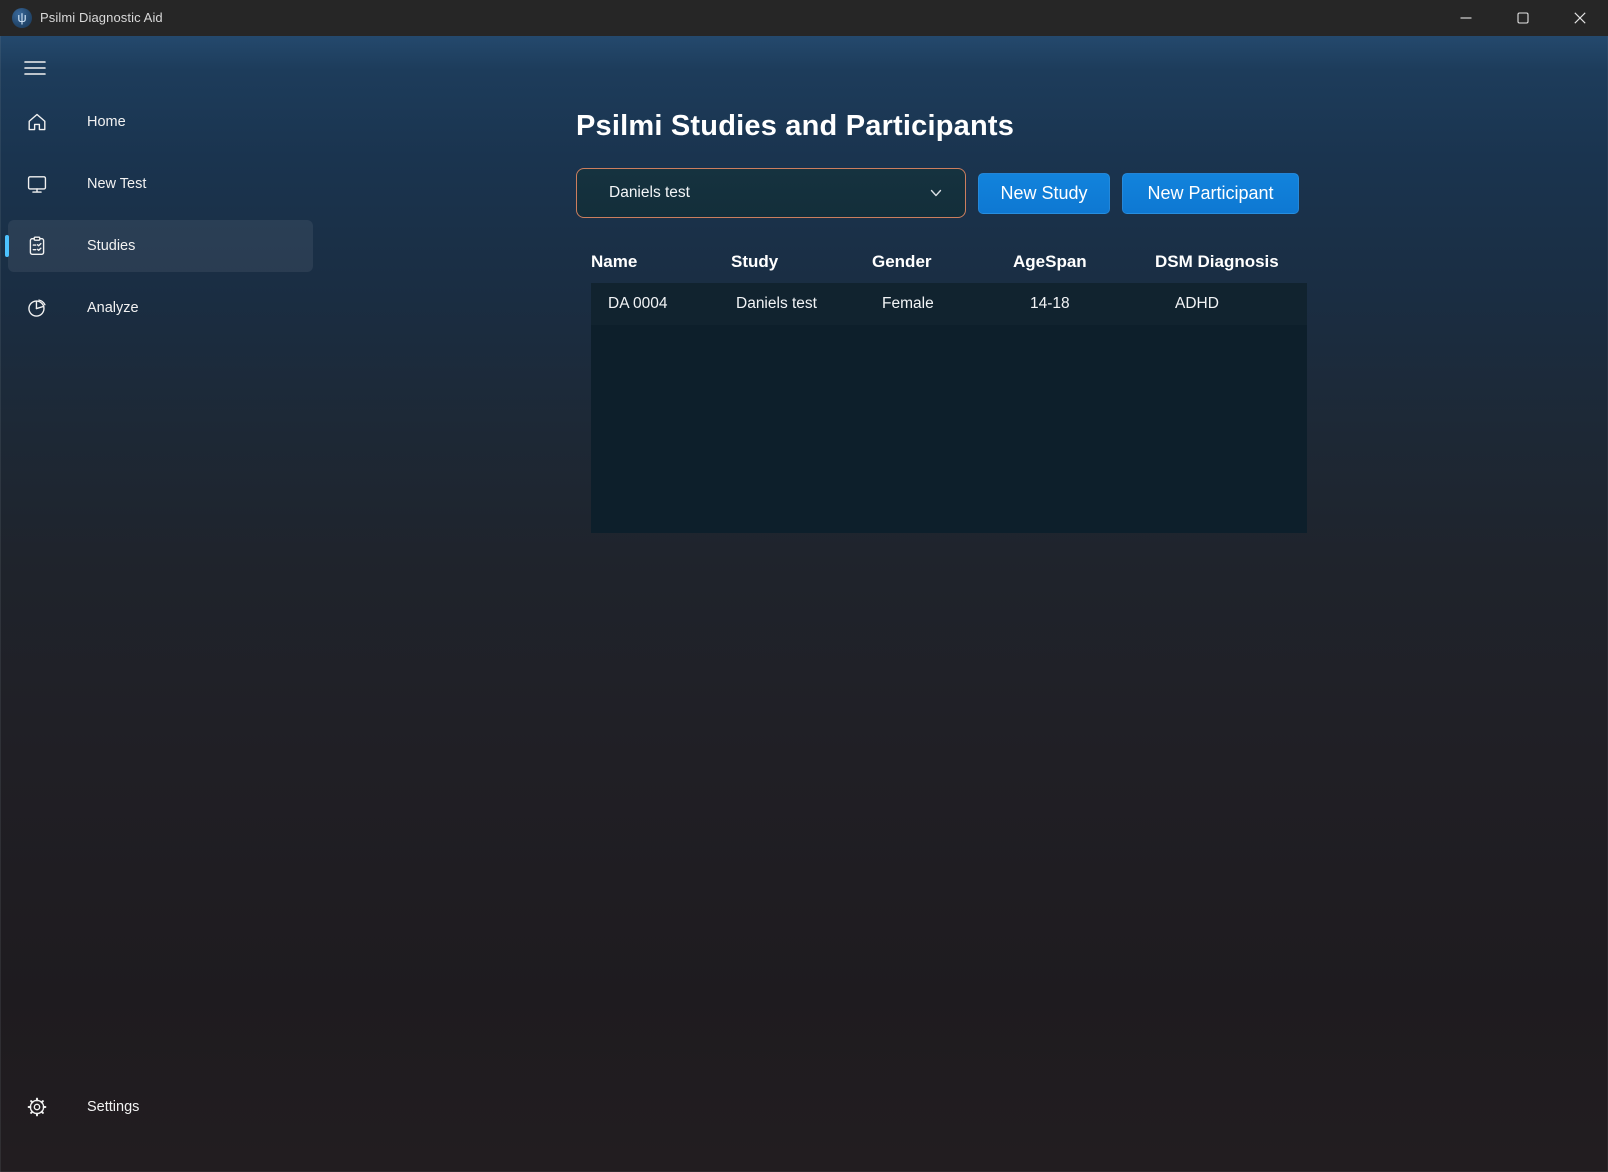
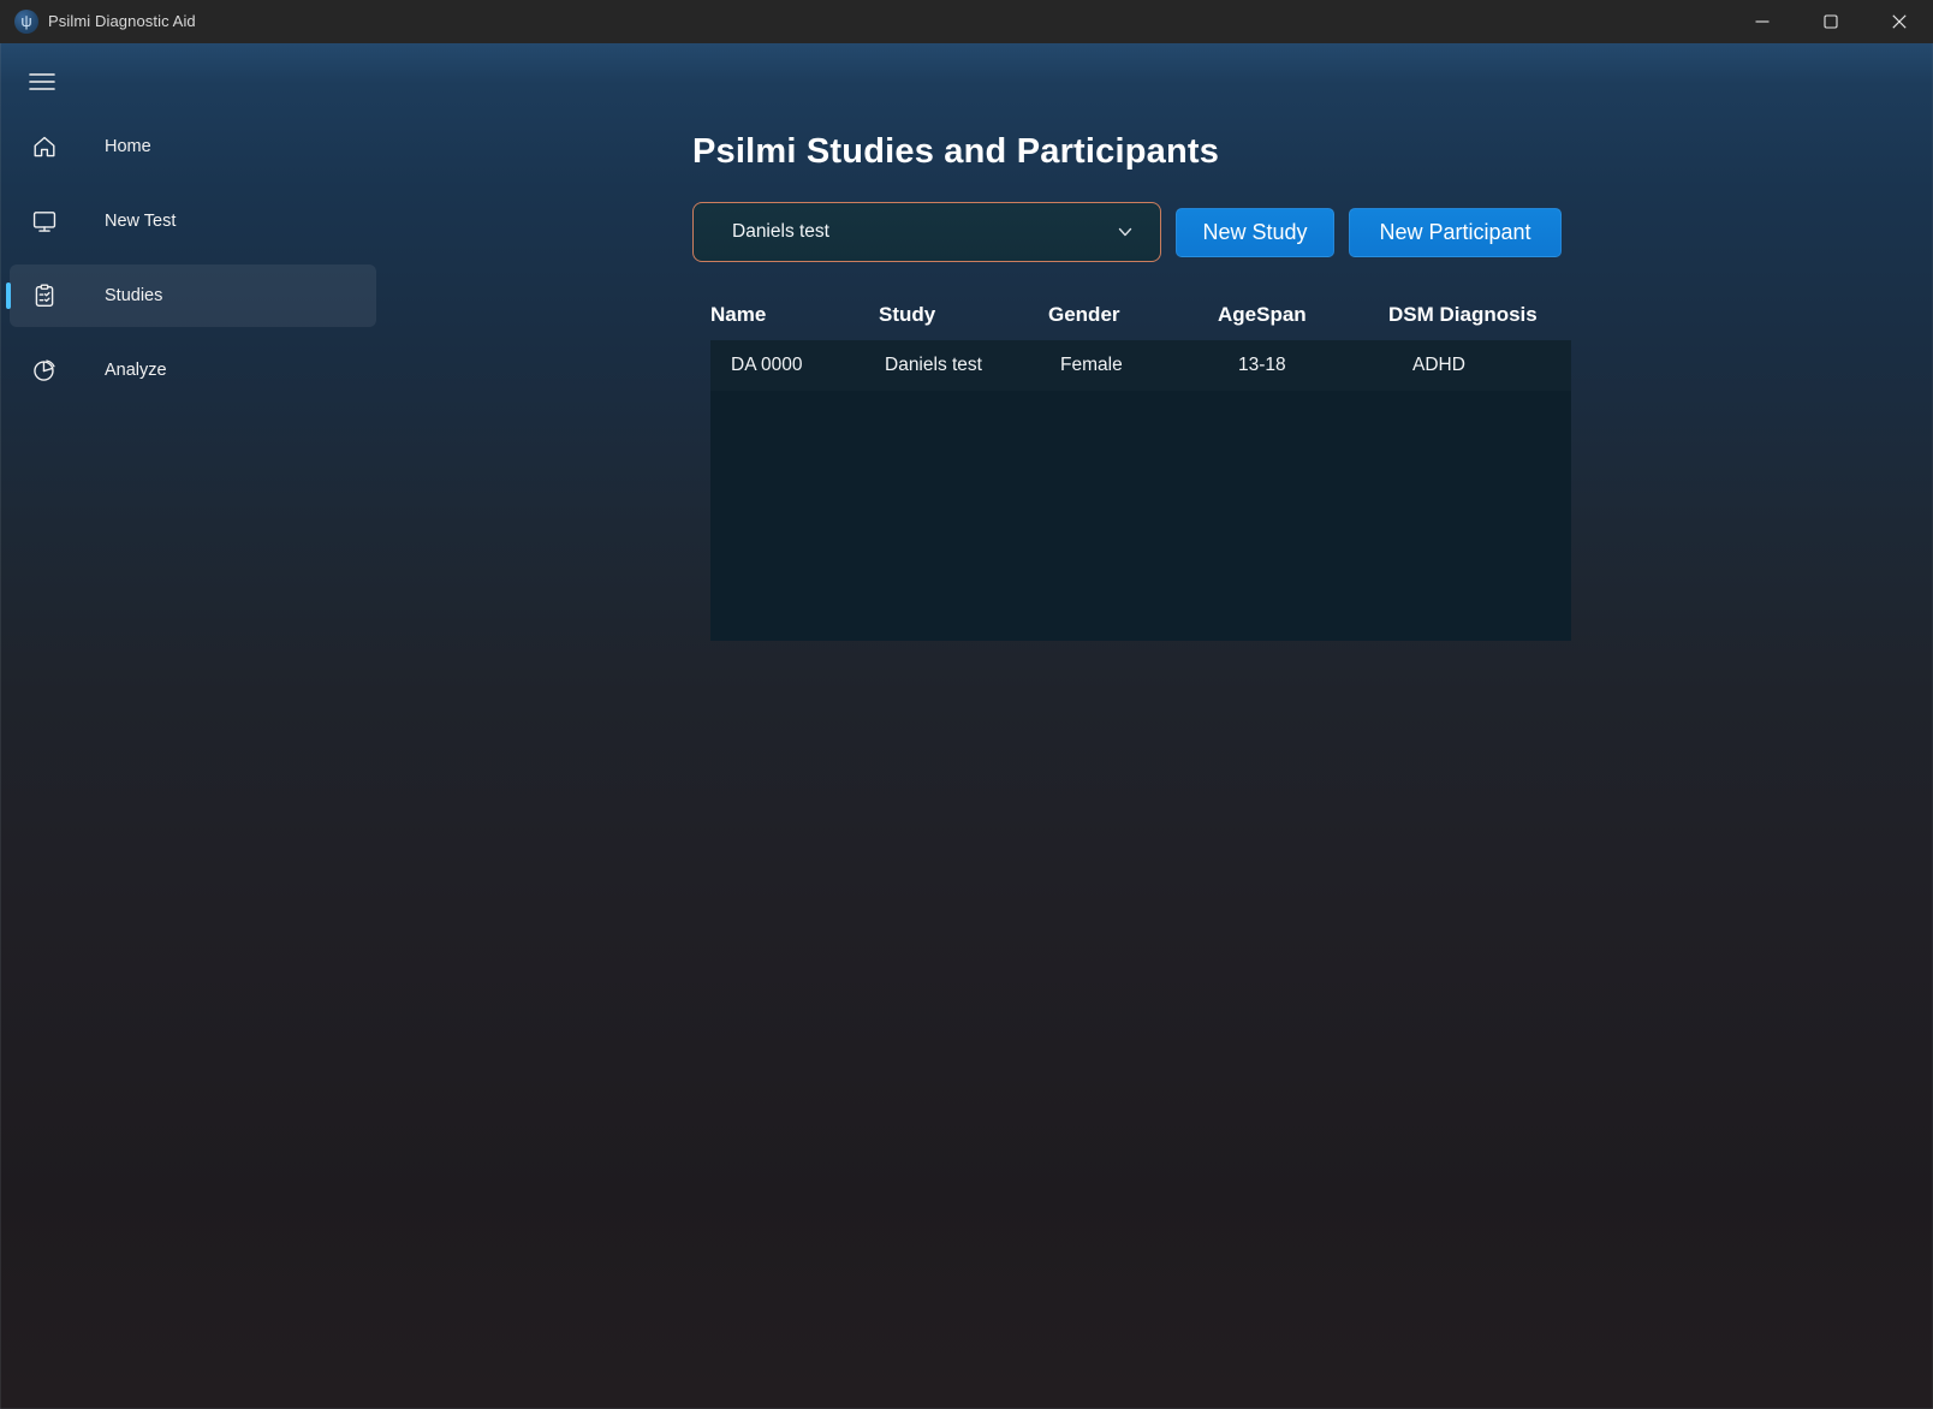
  ψ
  Psilmi Diagnostic Aid
  Home
  New Test
  Studies
  Analyze
- Settings
  Psilmi Studies and Participants
  Daniels test
  New Study
  New Participant
  Name
  Study
  Gender
  AgeSpan
  DSM Diagnosis
- DA 0004
+ DA 0000
  Daniels test
  Female
- 14-18
+ 13-18
  ADHD
